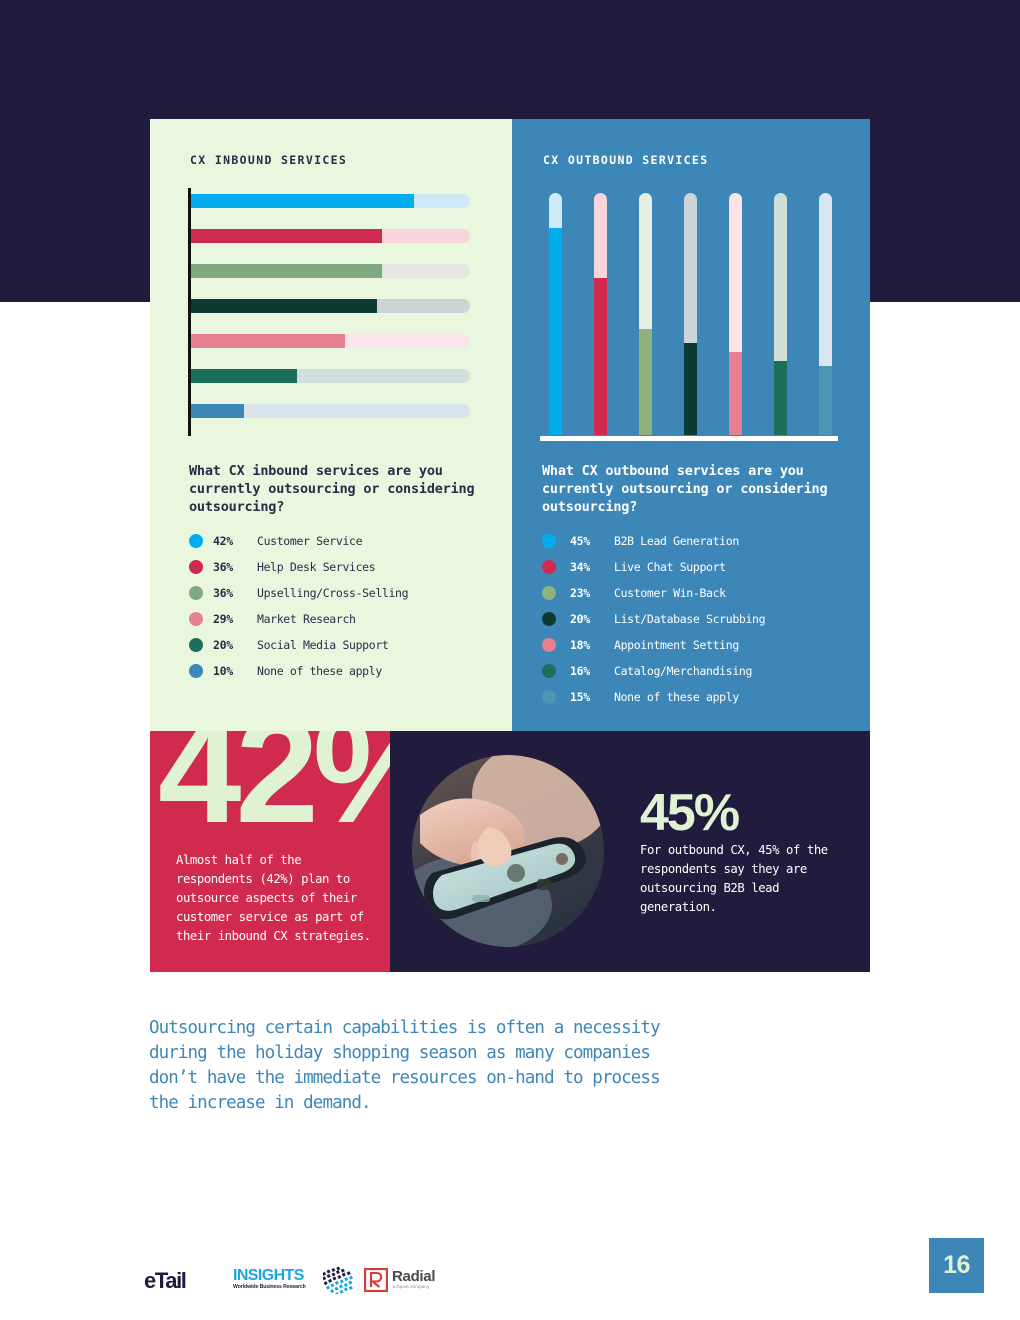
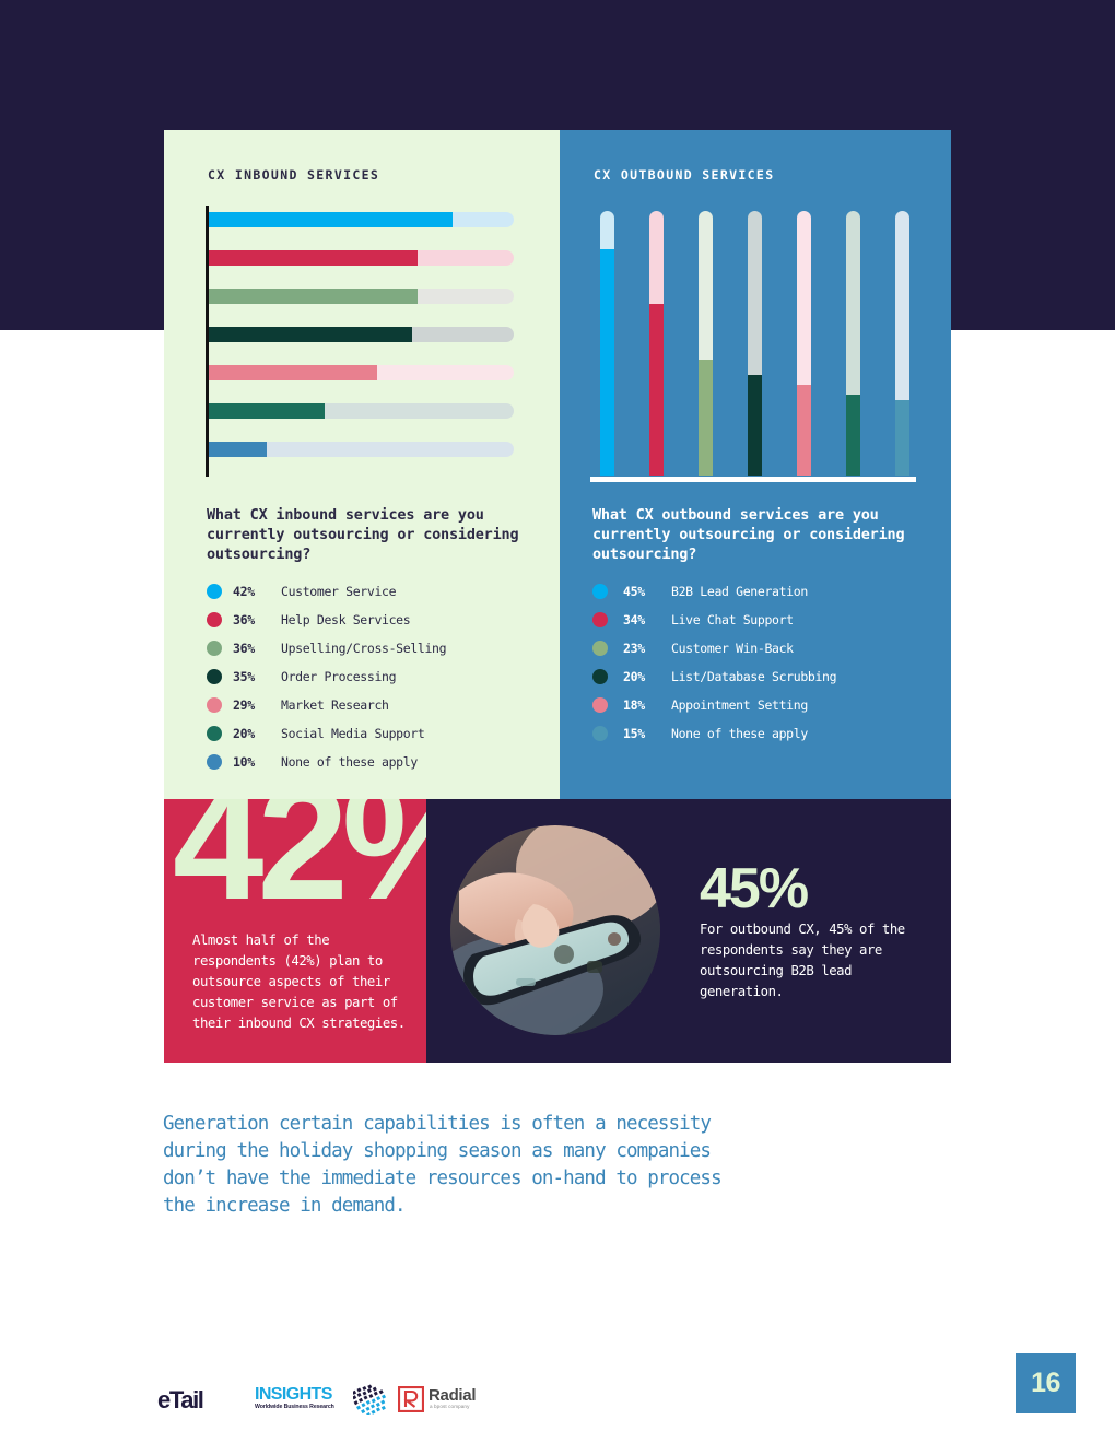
  CX INBOUND SERVICES
  What CX inbound services are you currently outsourcing or considering outsourcing?
  42%
  Customer Service
  36%
  Help Desk Services
  36%
  Upselling/Cross-Selling
+ 35%
+ Order Processing
  29%
  Market Research
  20%
  Social Media Support
  10%
  None of these apply
  CX OUTBOUND SERVICES
  What CX outbound services are you currently outsourcing or considering outsourcing?
  45%
  B2B Lead Generation
  34%
  Live Chat Support
  23%
  Customer Win-Back
  20%
  List/Database Scrubbing
  18%
  Appointment Setting
- 16%
- Catalog/Merchandising
  15%
  None of these apply
  42%
  Almost half of the respondents (42%) plan to outsource aspects of their customer service as part of their inbound CX strategies.
  45%
  For outbound CX, 45% of the respondents say they are outsourcing B2B lead generation.
- Outsourcing certain capabilities is often a necessity during the holiday shopping season as many companies don’t have the immediate resources on-hand to process the increase in demand.
+ Generation certain capabilities is often a necessity during the holiday shopping season as many companies don’t have the immediate resources on-hand to process the increase in demand.
  eTail
  INSIGHTS
  Radial
  16
